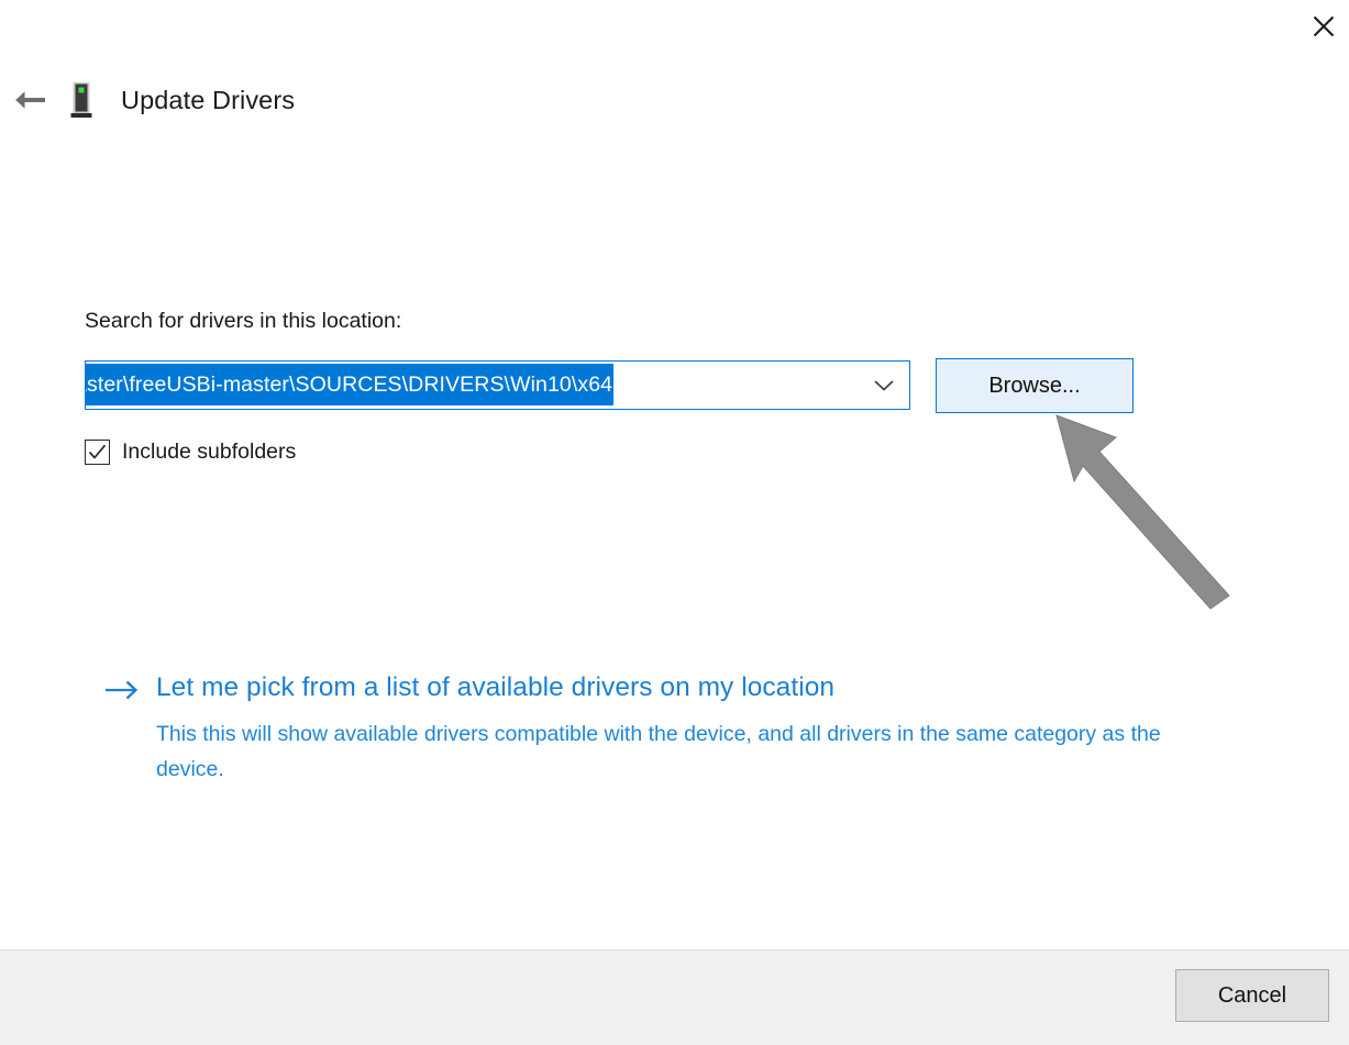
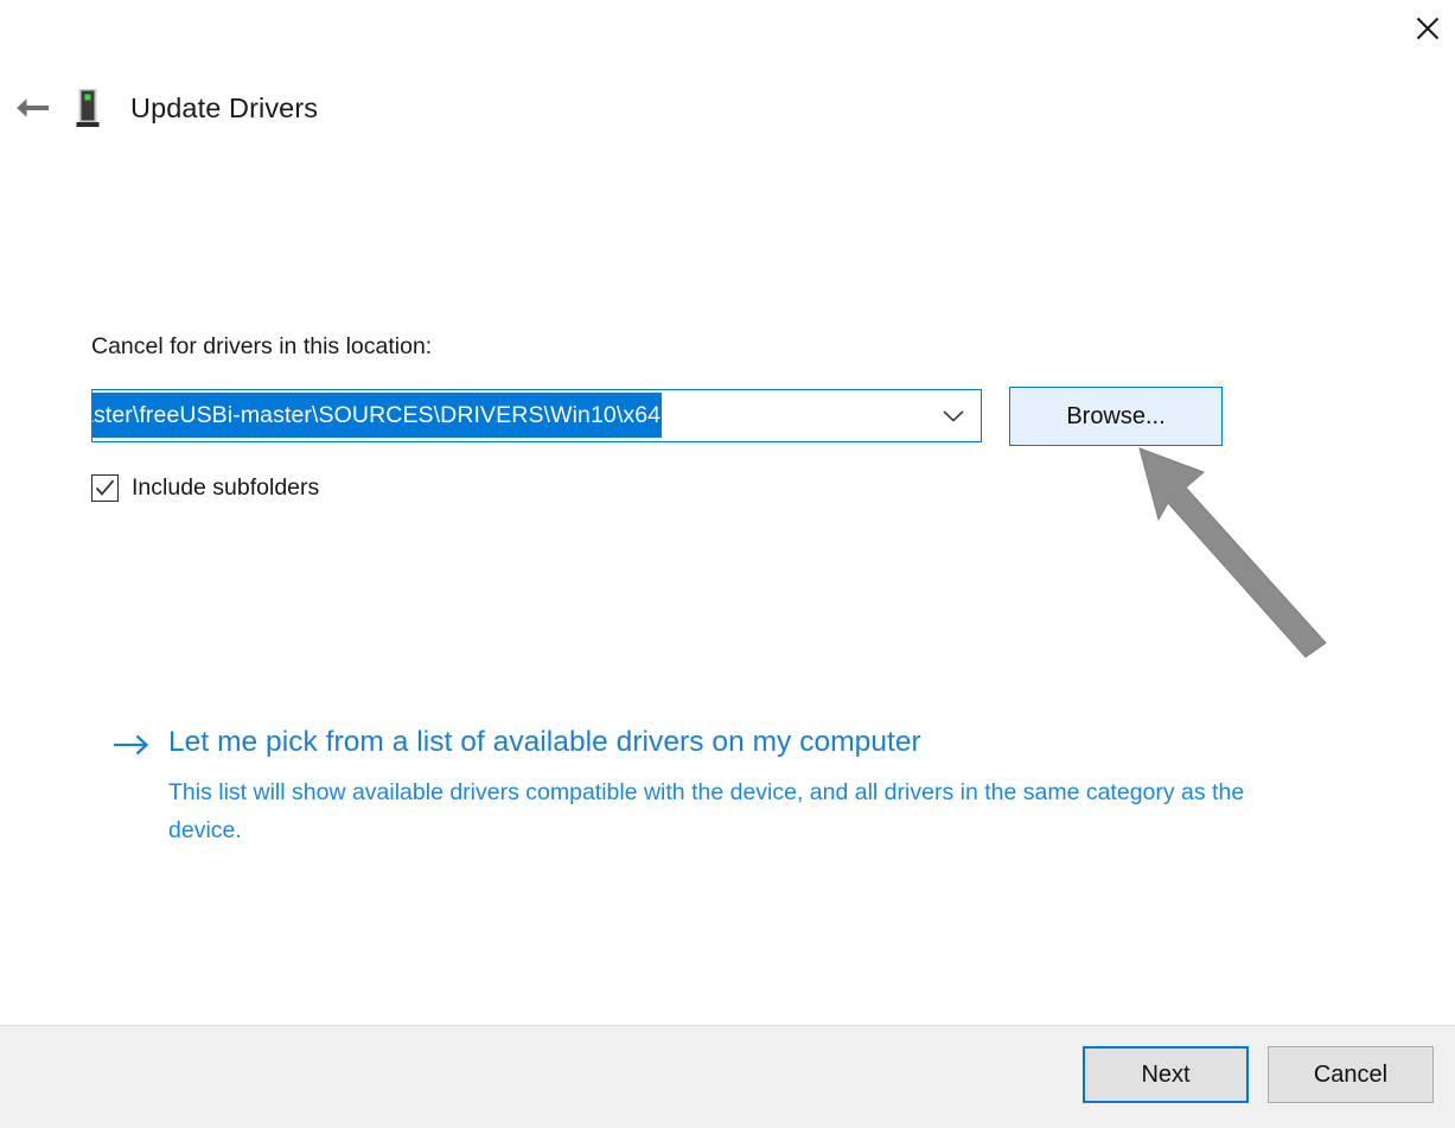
  Update Drivers
- Search for drivers in this location:
+ Cancel for drivers in this location:
  ster\freeUSBi-master\SOURCES\DRIVERS\Win10\x64
  Browse...
  Include subfolders
- Let me pick from a list of available drivers on my location
+ Let me pick from a list of available drivers on my computer
- This this will show available drivers compatible with the device, and all drivers in the same category as the device.
+ This list will show available drivers compatible with the device, and all drivers in the same category as the device.
+ Next
  Cancel
